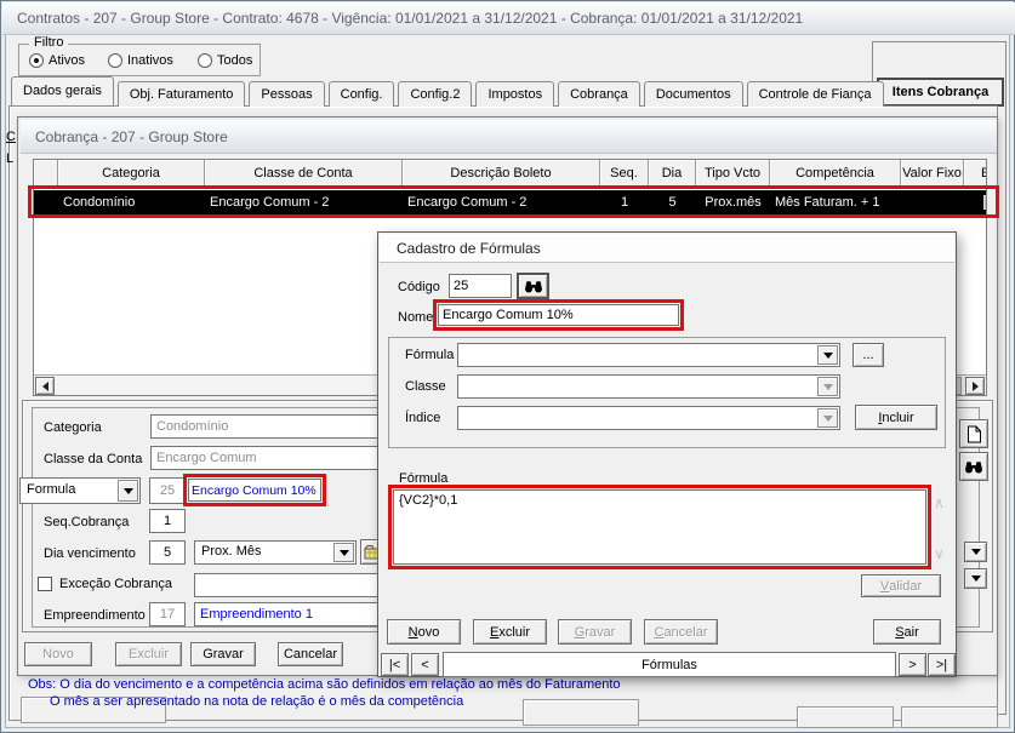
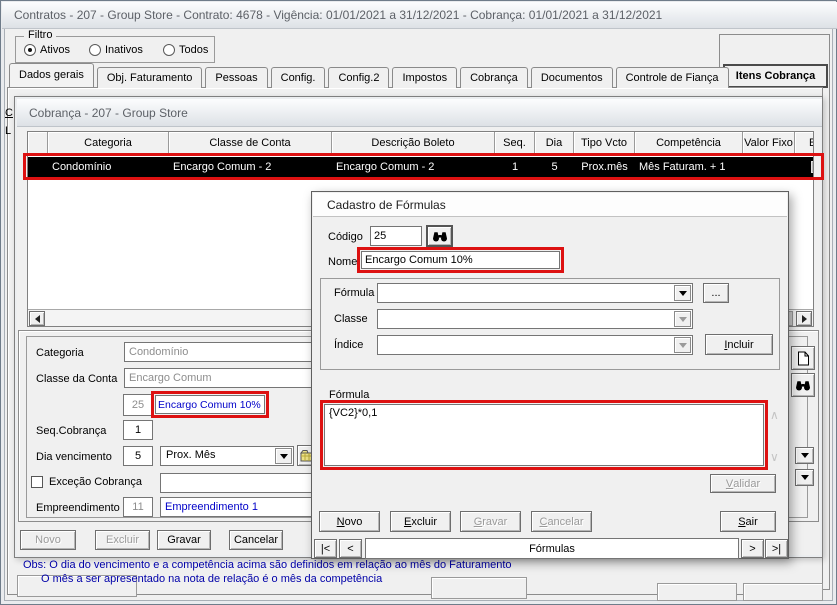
  Contratos - 207 - Group Store - Contrato: 4678 - Vigência: 01/01/2021 a 31/12/2021 - Cobrança: 01/01/2021 a 31/12/2021
  Filtro
  Ativos
  Inativos
  Todos
  Itens Cobrança
  Dados gerais Obj. Faturamento Pessoas Config. Config.2 Impostos Cobrança Documentos Controle de Fiança
  C
  L
  Cobrança - 207 - Group Store
  Categoria
  Classe de Conta
  Descrição Boleto
  Seq.
  Dia
  Tipo Vcto
  Competência
  Valor Fixo
  Condomínio
  Encargo Comum - 2
  Encargo Comum - 2
  1
  5
  Prox.mês
  Mês Faturam. + 1
  Categoria
  Condomínio
  Classe da Conta
  Encargo Comum
- Formula
  25
  Encargo Comum 10%
  Seq.Cobrança
  1
  Dia vencimento
  5
  Prox. Mês
  Exceção Cobrança
  Empreendimento
- 17
+ 11
  Empreendimento 1
  Novo
  Excluir
  Gravar
  Cancelar
  Cadastro de Fórmulas
  Código
  25
  Nome
  Encargo Comum 10%
  Fórmula
  ...
  Classe
  Índice
  I
  ncluir
  Fórmula
  {VC2}*0,1
  ∧
  ∨
  V
  alidar
  N
  ovo
  E
  xcluir
  G
  ravar
  C
  ancelar
  S
  air
  |<
  <
  Fórmulas
  >
  >|
  Obs: O dia do vencimento e a competência acima são definidos em relação ao mês do Faturamento
  O mês a ser apresentado na nota de relação é o mês da competência
